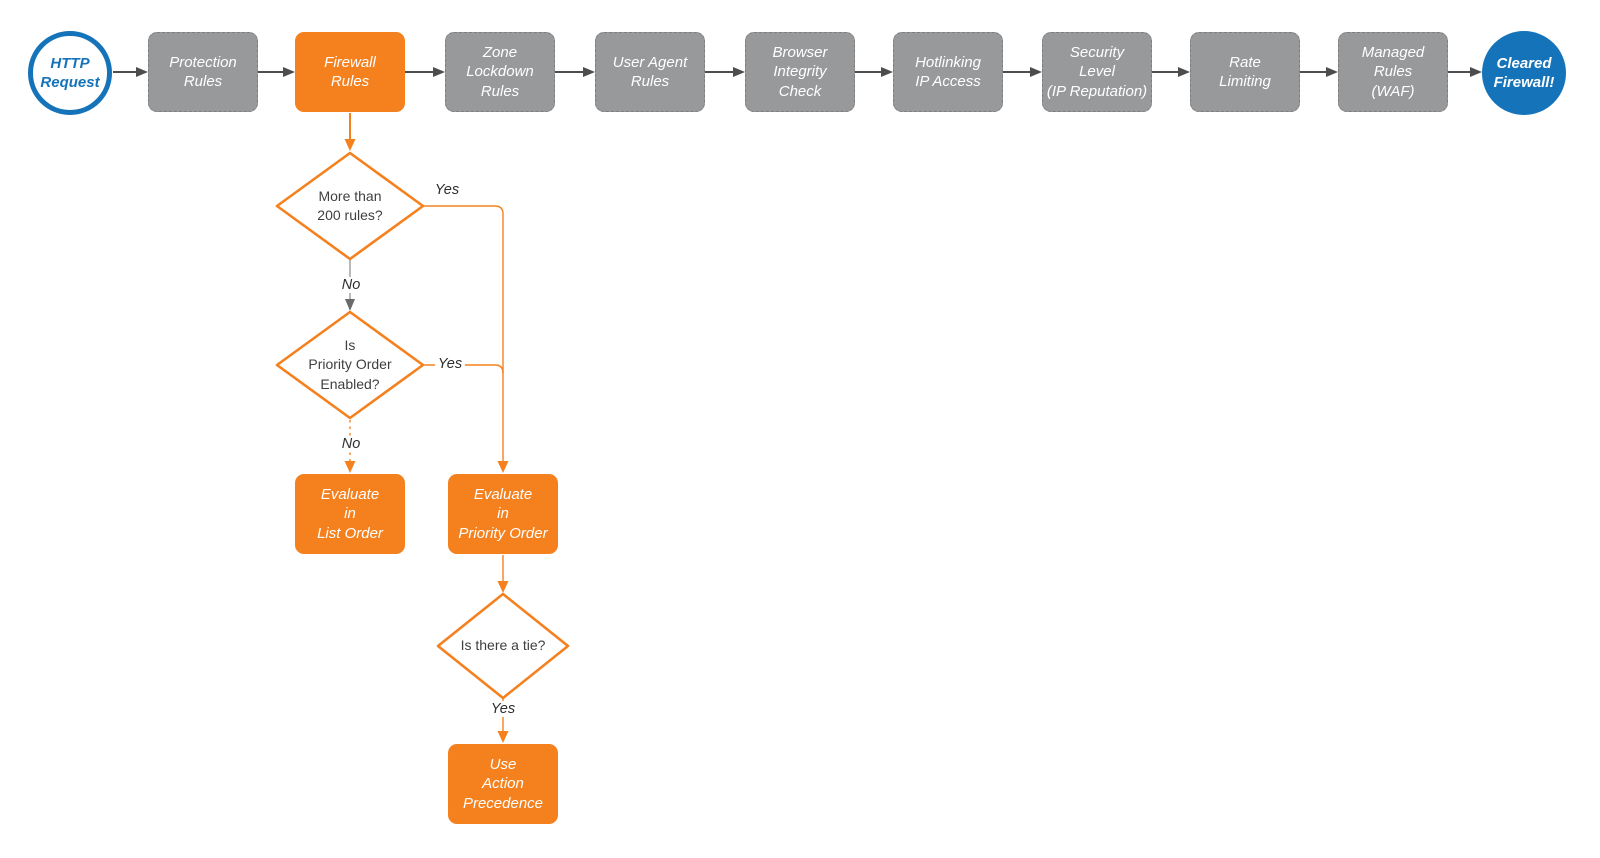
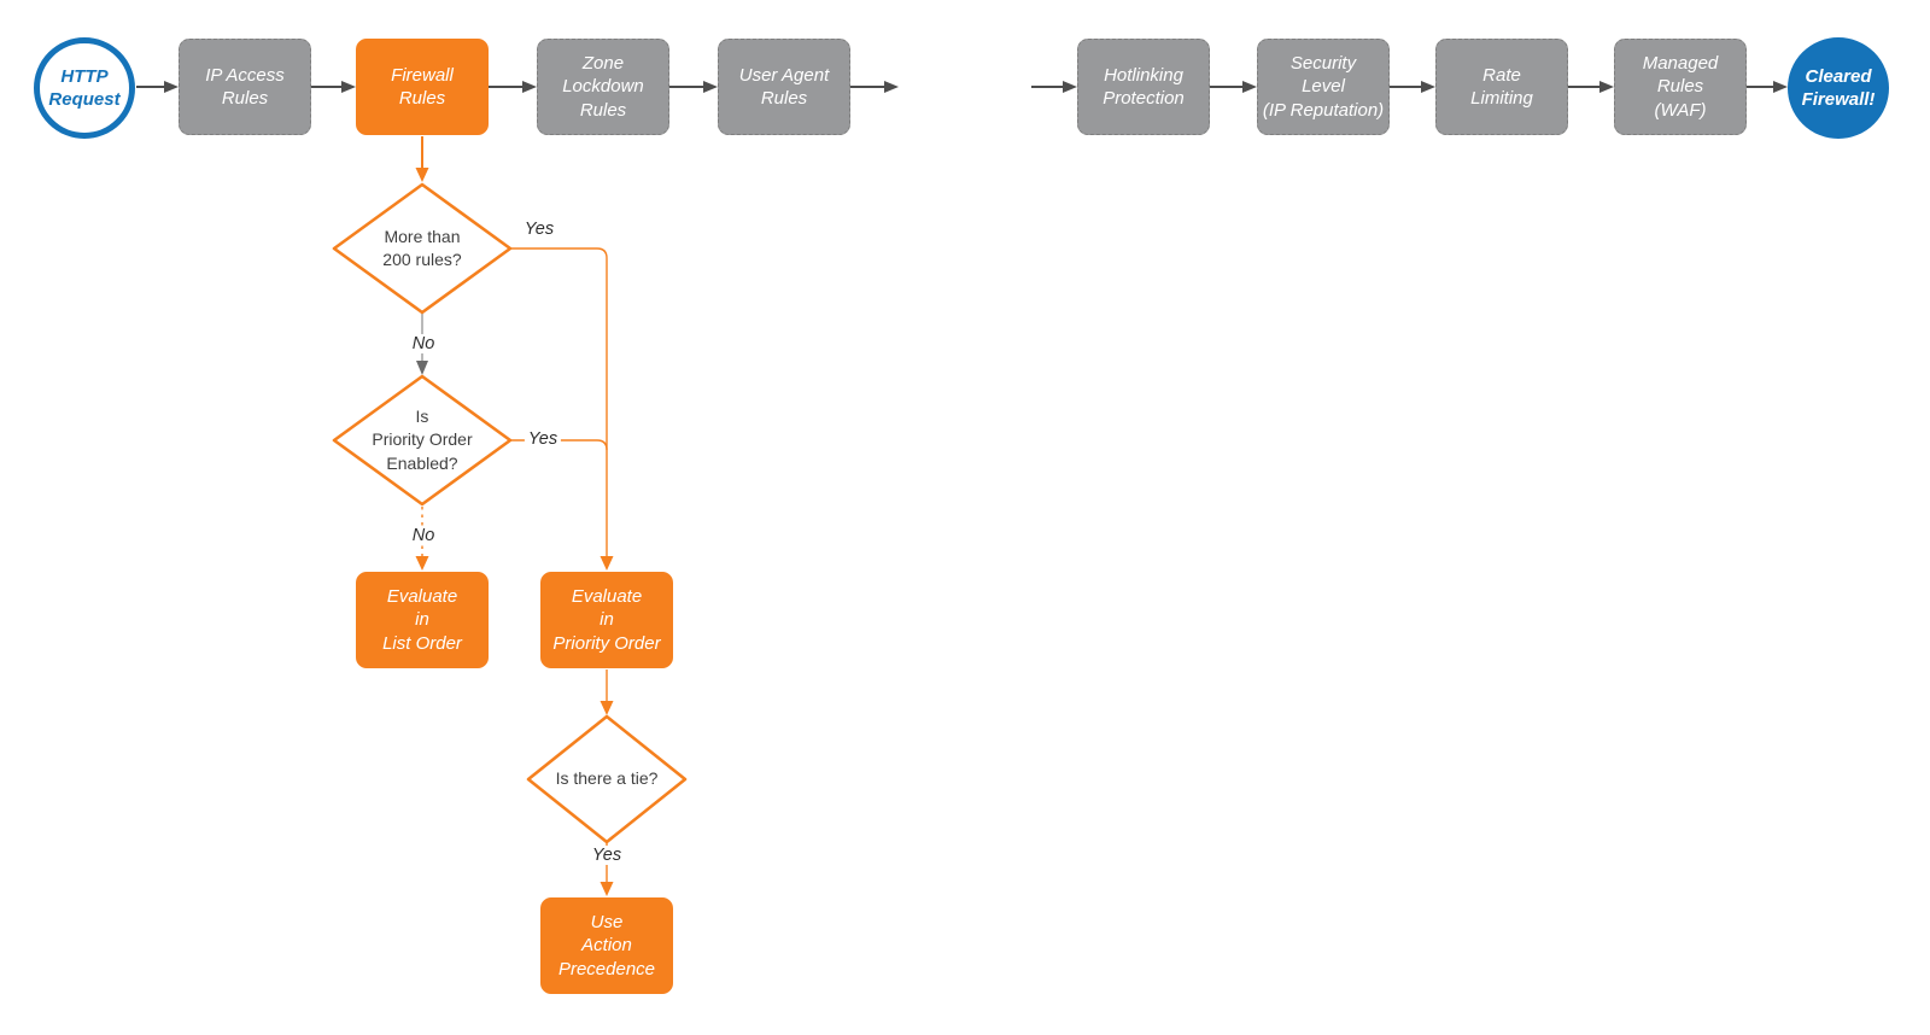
  HTTP
  Request
  Cleared
  Firewall!
- Protection
+ IP Access
  Rules
  Firewall
  Rules
  Zone
  Lockdown
  Rules
  User Agent
  Rules
- Browser
- Integrity
- Check
  Hotlinking
- IP Access
+ Protection
  Security
  Level
  (IP Reputation)
  Rate
  Limiting
  Managed
  Rules
  (WAF)
  More than
  200 rules?
  Is
  Priority Order
  Enabled?
  Is there a tie?
  Evaluate
  in
  List Order
  Evaluate
  in
  Priority Order
  Use
  Action
  Precedence
  Yes
  No
  Yes
  No
  Yes
